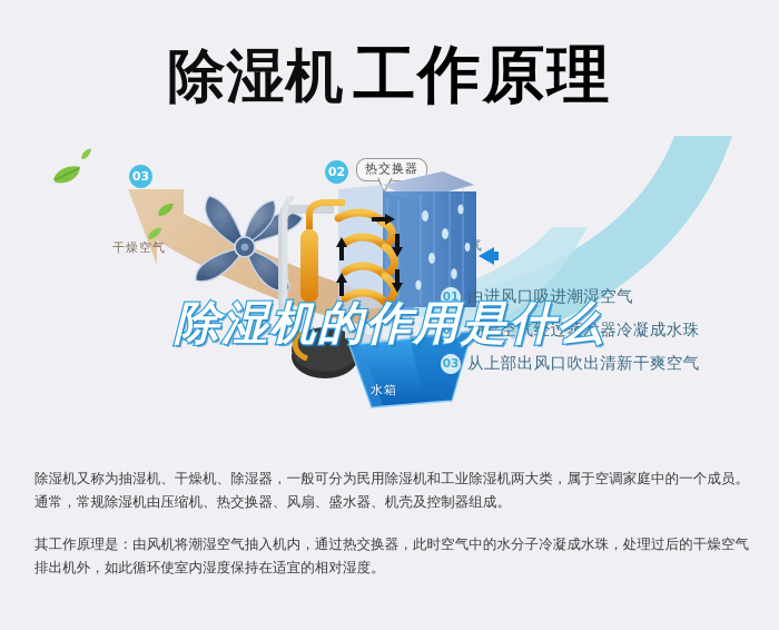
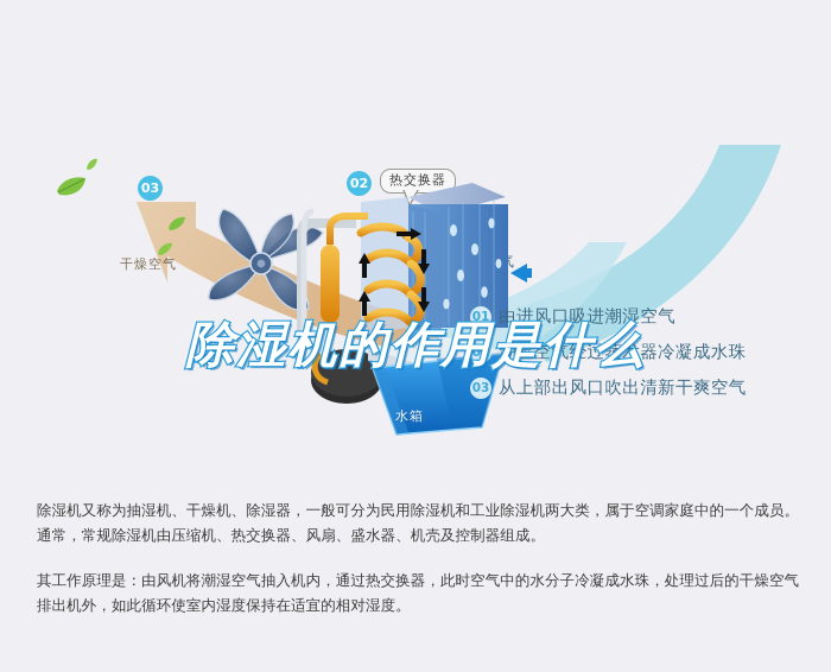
- 除湿机 工作原理
  03
  干燥空气
  02
  热交换器
  水箱
  01
  由进风口吸进潮湿空气
  02
  潮湿空气经过蒸发器冷凝成水珠
  03
  从上部出风口吹出清新干爽空气
  除湿机的作用是什么
  除湿机又称为抽湿机、干燥机、除湿器，一般可分为民用除湿机和工业除湿机两大类，属于空调家庭中的一个成员。通常，常规除湿机由压缩机、热交换器、风扇、盛水器、机壳及控制器组成。
  其工作原理是：由风机将潮湿空气抽入机内，通过热交换器，此时空气中的水分子冷凝成水珠，处理过后的干燥空气排出机外，如此循环使室内湿度保持在适宜的相对湿度。
